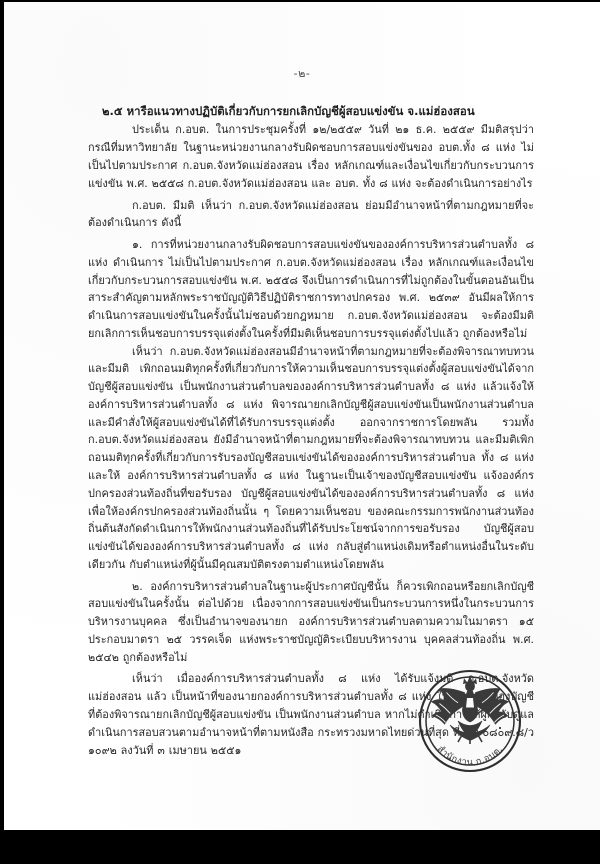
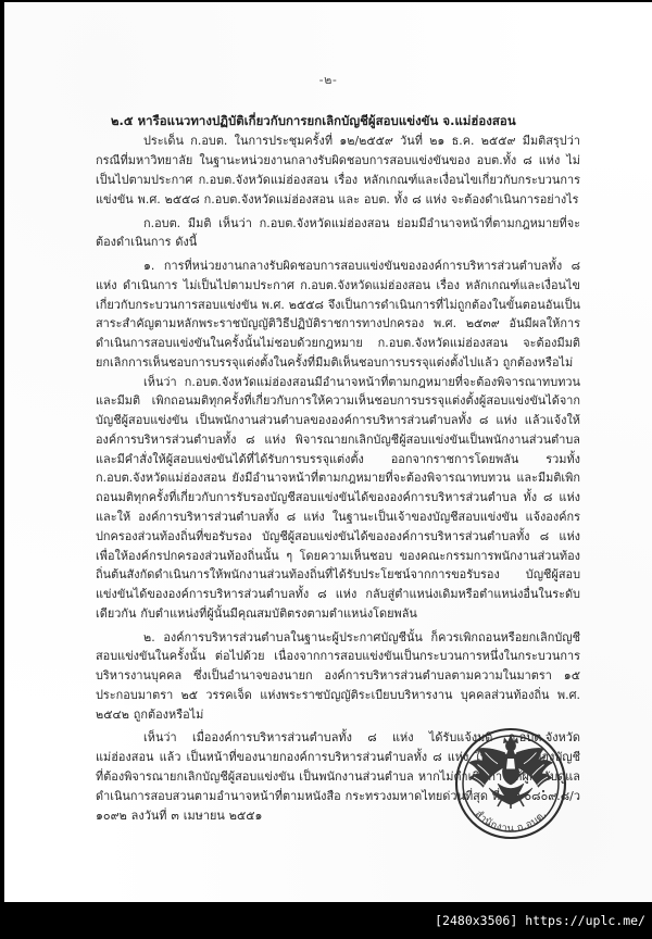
+ [2480x3506] https://uplc.me/
